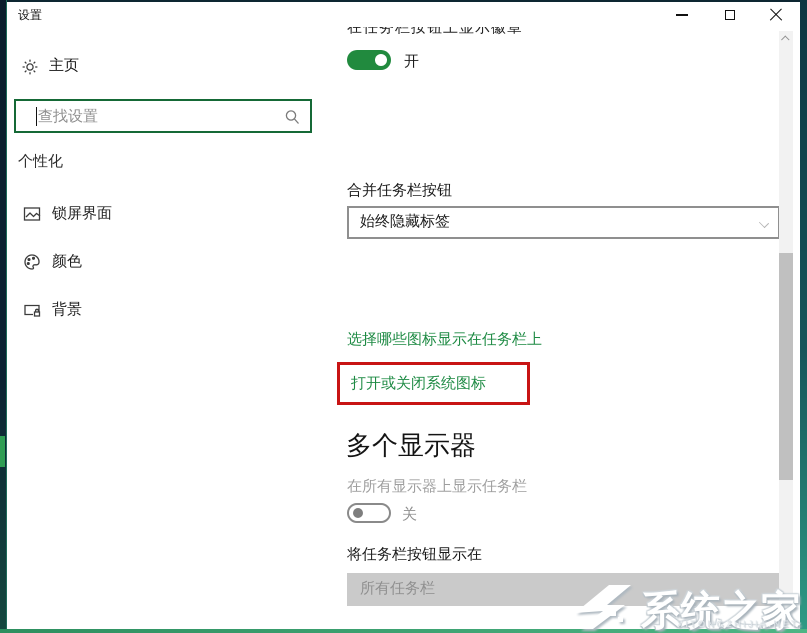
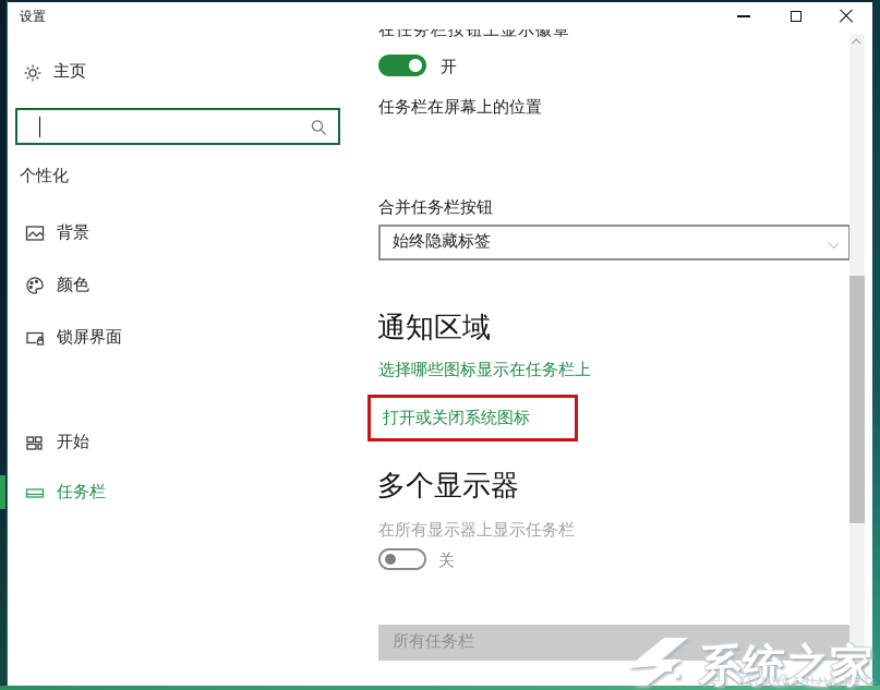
  设置
  主页
- 查找设置
  个性化
- 锁屏界面
+ 背景
  颜色
- 背景
+ 锁屏界面
+ 开始
+ 任务栏
  在任务栏按钮上显示徽章
  开
+ 任务栏在屏幕上的位置
  合并任务栏按钮
  始终隐藏标签
+ 通知区域
  选择哪些图标显示在任务栏上
  打开或关闭系统图标
  多个显示器
  在所有显示器上显示任务栏
  关
- 将任务栏按钮显示在
  所有任务栏
  系统之家
  XITONGZHIJIA.NET
